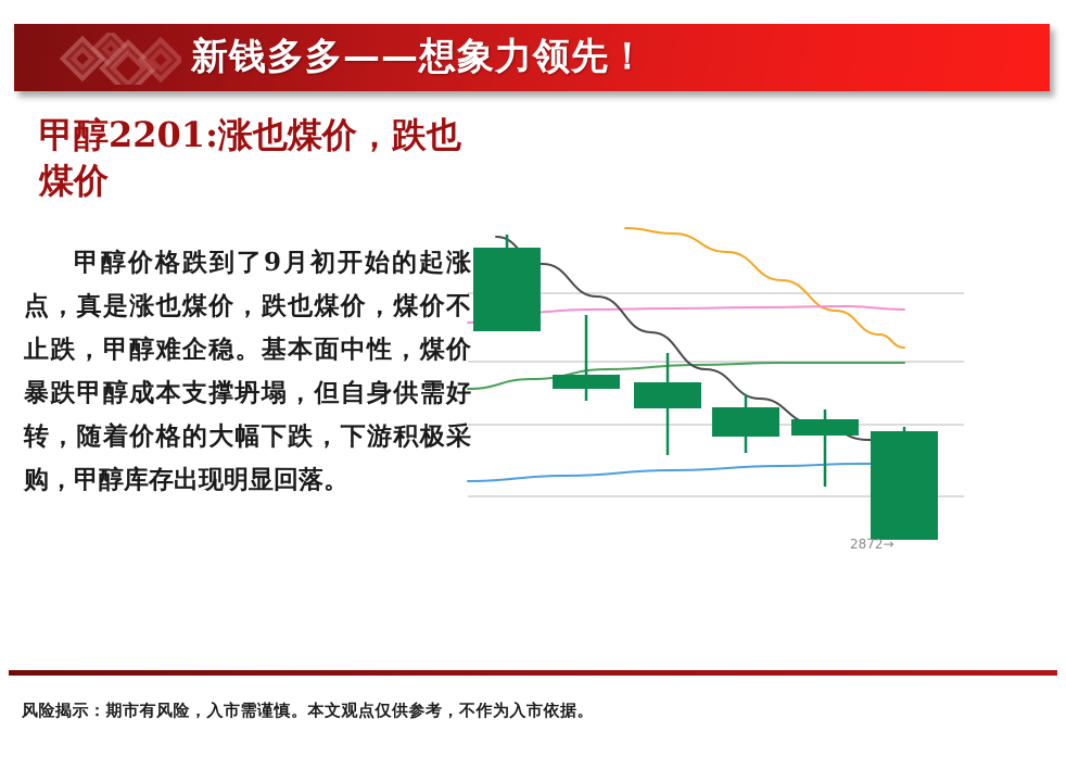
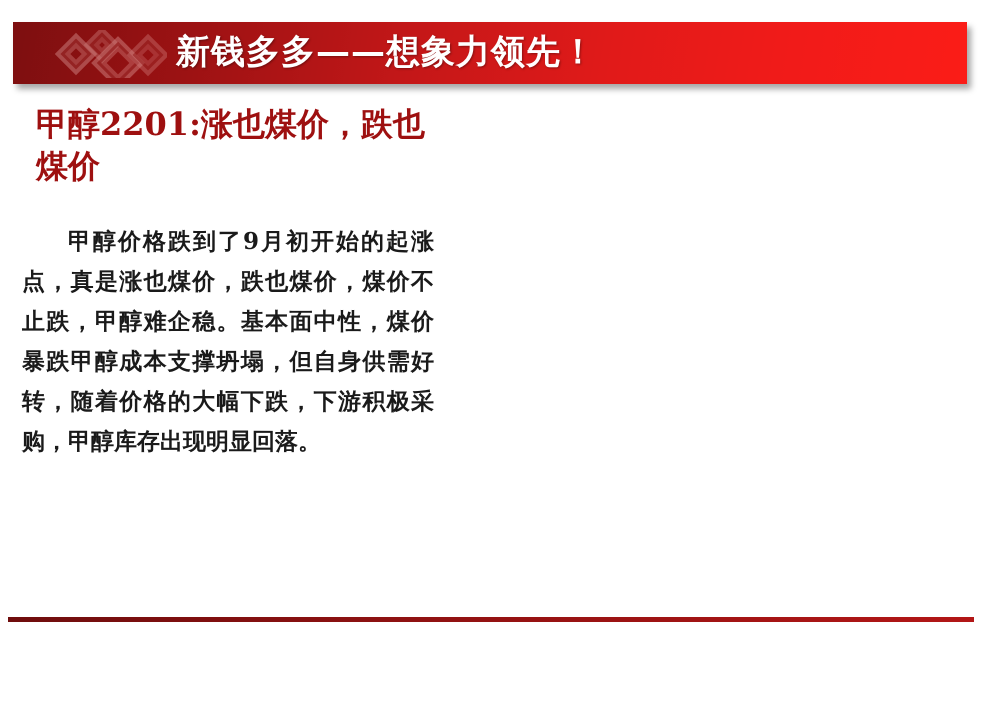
  新钱多多——想象力领先！
  甲醇2201:涨也煤价，跌也煤价
  甲醇价格跌到了9月初开始的起涨点，真是涨也煤价，跌也煤价，煤价不止跌，甲醇难企稳。基本面中性，煤价暴跌甲醇成本支撑坍塌，但自身供需好转，随着价格的大幅下跌，下游积极采购，甲醇库存出现明显回落。
- 2872→
- 风险揭示：期市有风险，入市需谨慎。本文观点仅供参考，不作为入市依据。
